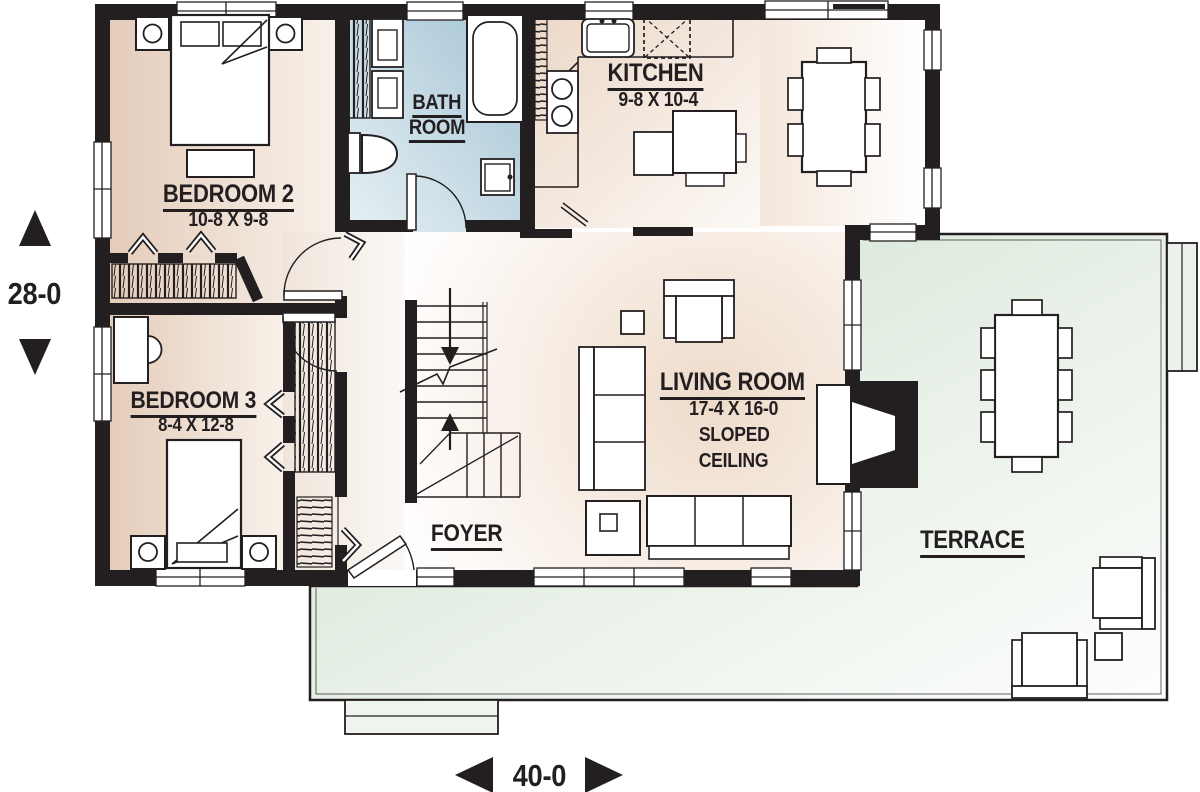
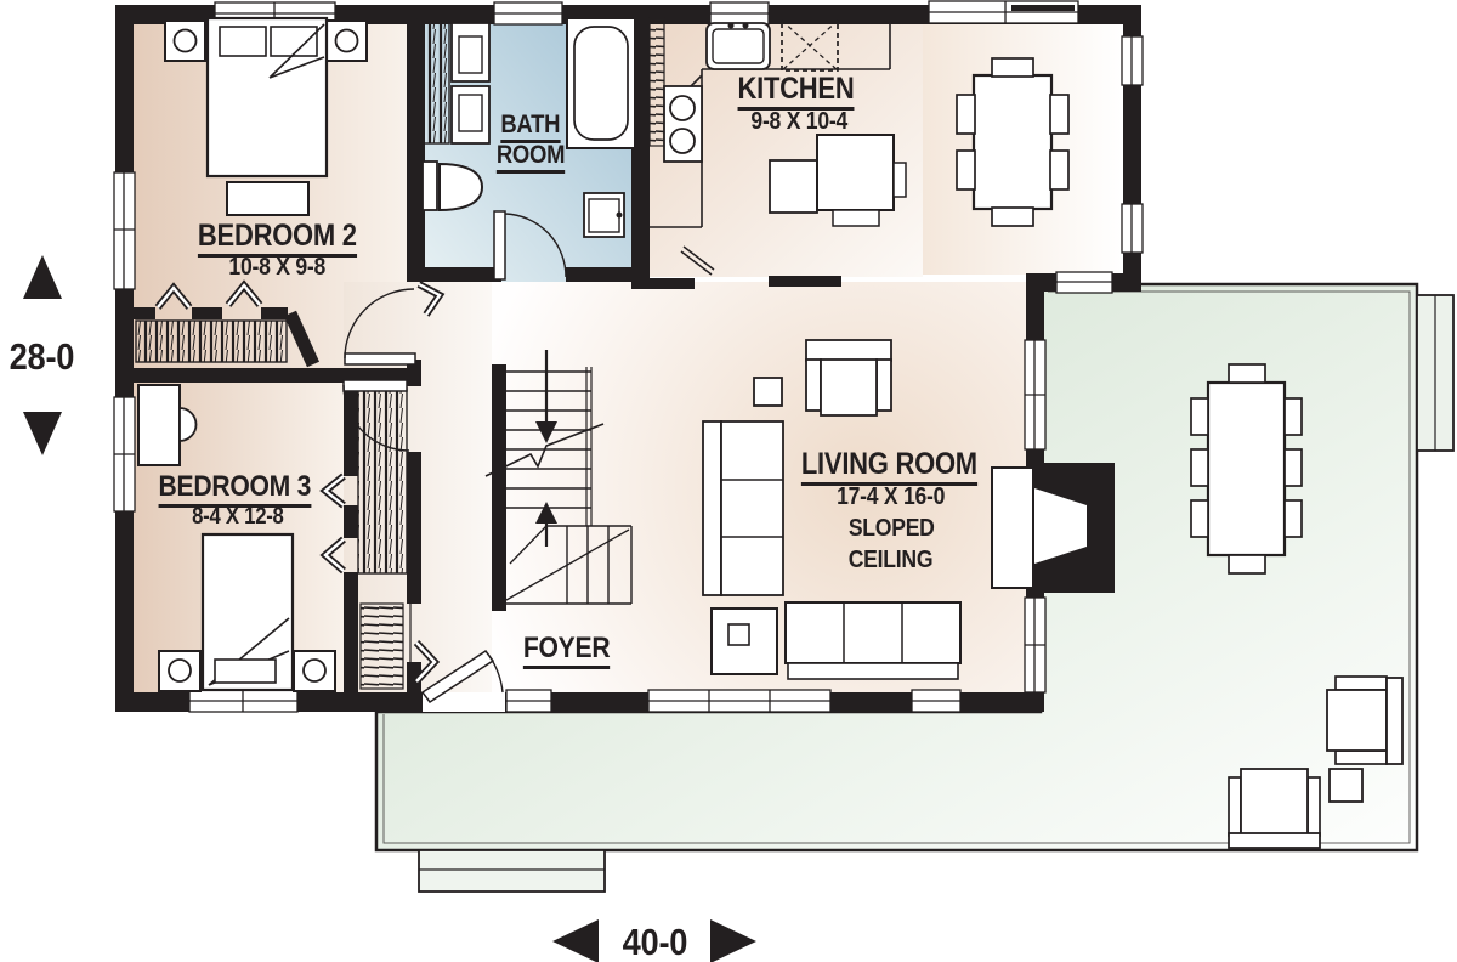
  BEDROOM 2
  10-8 X 9-8
  BATH
  ROOM
  KITCHEN
  9-8 X 10-4
  BEDROOM 3
  8-4 X 12-8
  LIVING ROOM
  17-4 X 16-0
  SLOPED
  CEILING
  FOYER
- TERRACE
  28-0
  40-0
